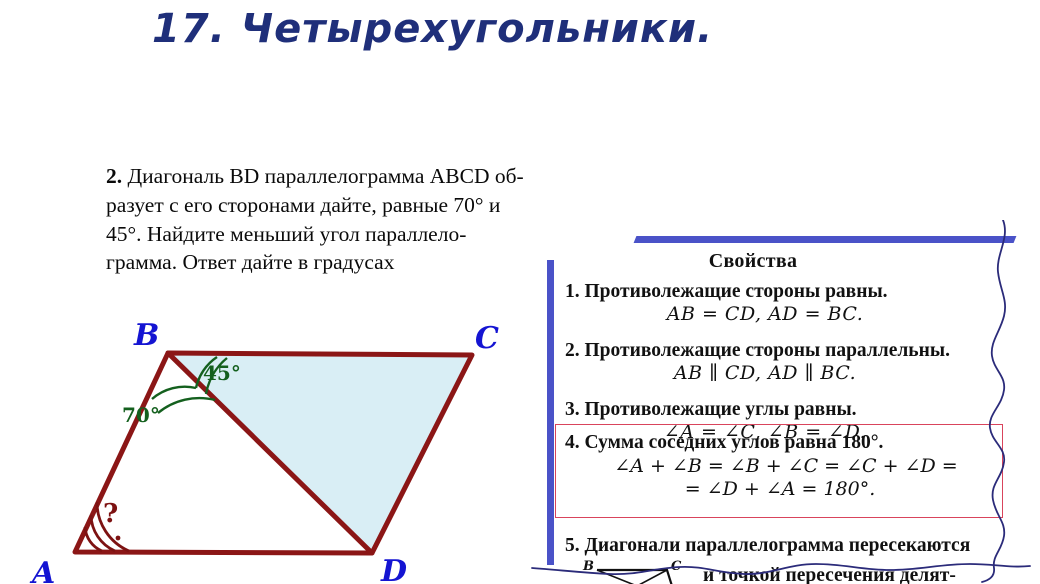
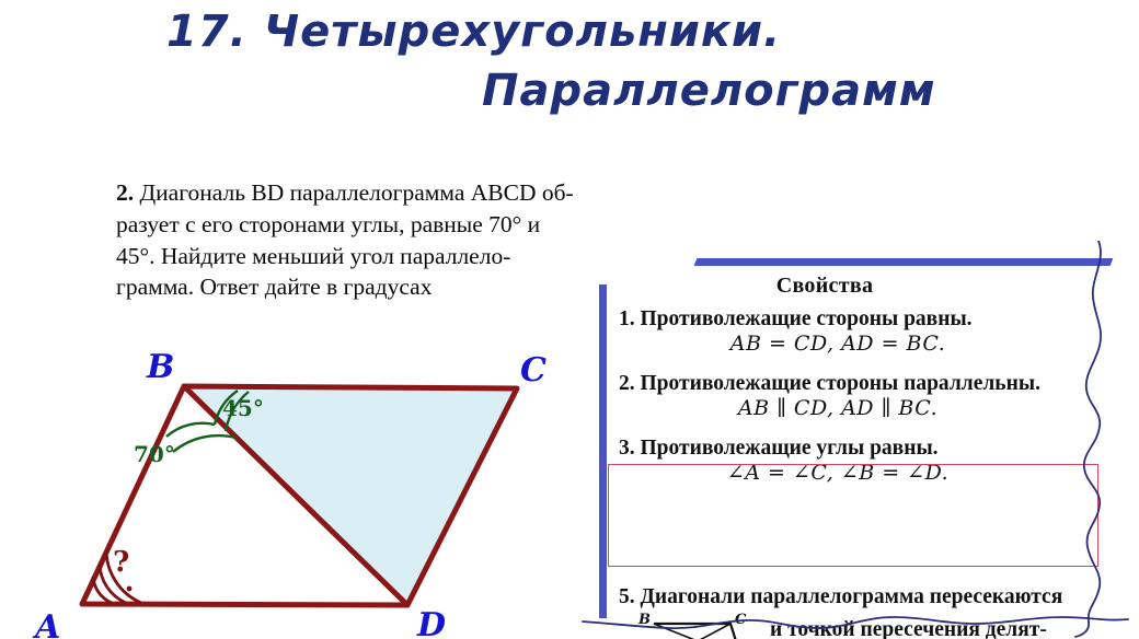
  17. Четырехугольники.
+ Параллелограмм
- 2. Диагональ BD параллелограмма ABCD об-разует с его сторонами дайте, равные 70° и 45°. Найдите меньший угол параллело-грамма. Ответ дайте в градусах
+ 2. Диагональ BD параллелограмма ABCD об-разует с его сторонами углы, равные 70° и 45°. Найдите меньший угол параллело-грамма. Ответ дайте в градусах
  A
  B
  C
  D
  70°
  45°
  ?
  Свойства
  1. Противолежащие стороны равны.
  AB = CD, AD = BC.
  2. Противолежащие стороны параллельны.
  AB ∥ CD, AD ∥ BC.
  3. Противолежащие углы равны.
  ∠A = ∠C, ∠B = ∠D.
- 4. Сумма соседних углов равна 180°.
- ∠A + ∠B = ∠B + ∠C = ∠C + ∠D =
- = ∠D + ∠A = 180°.
  5. Диагонали параллелограмма пересекаются
  и точкой пересечения делят-
  B
